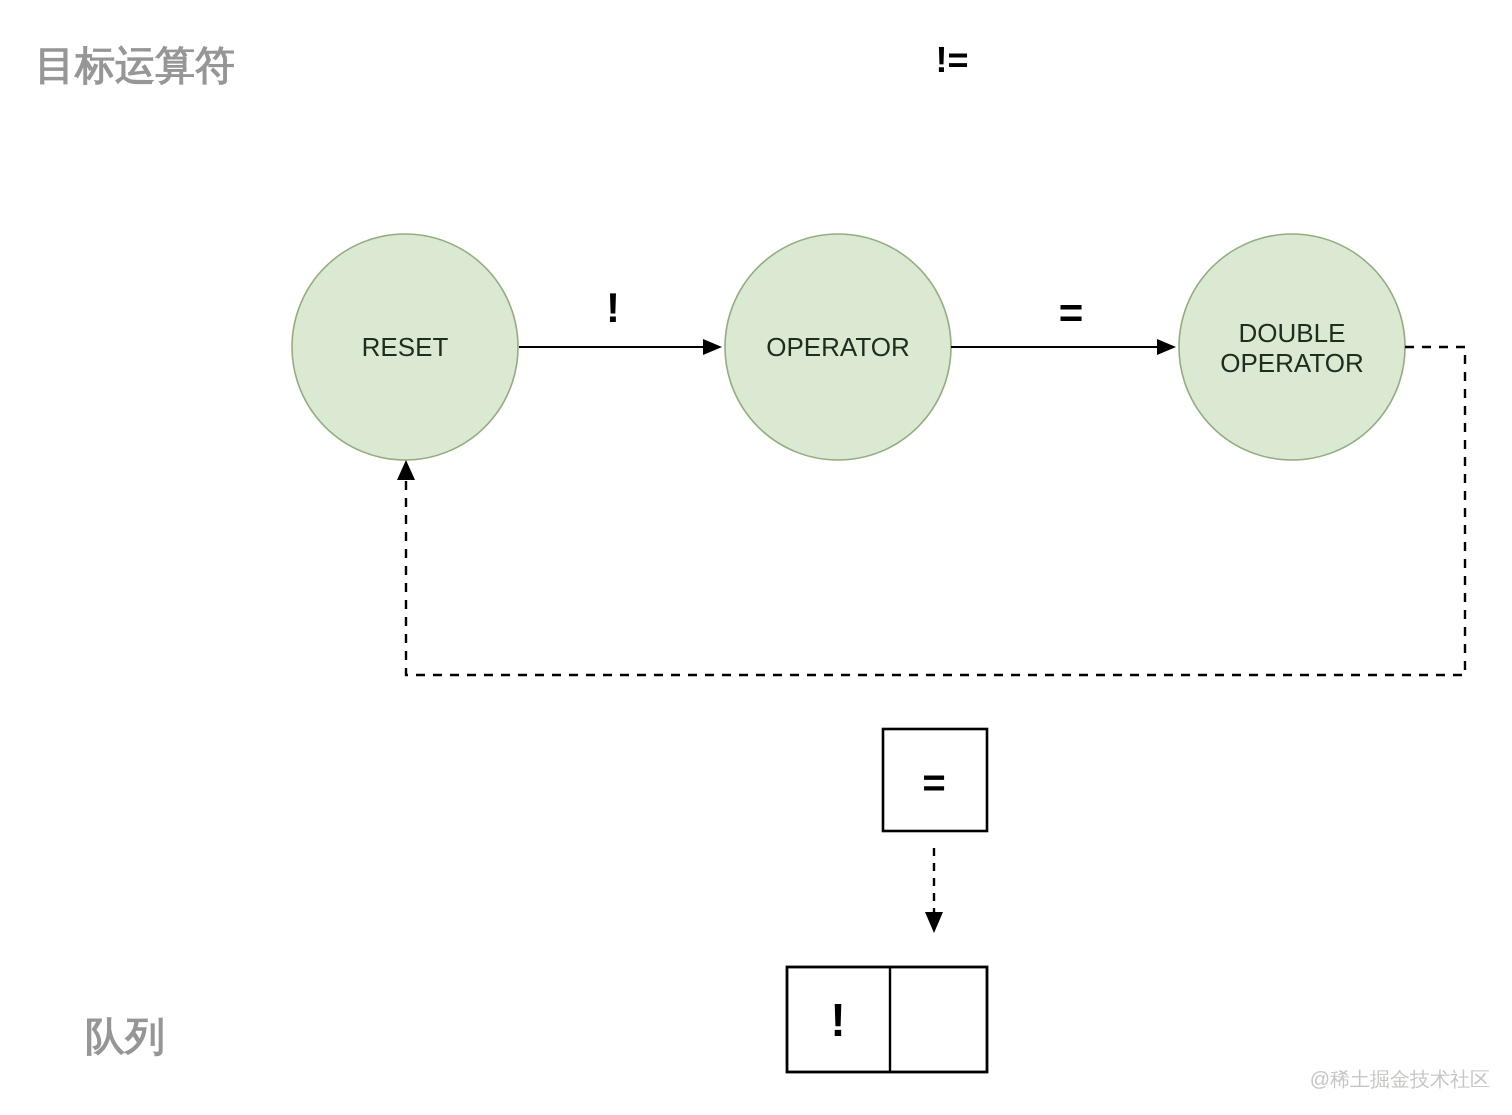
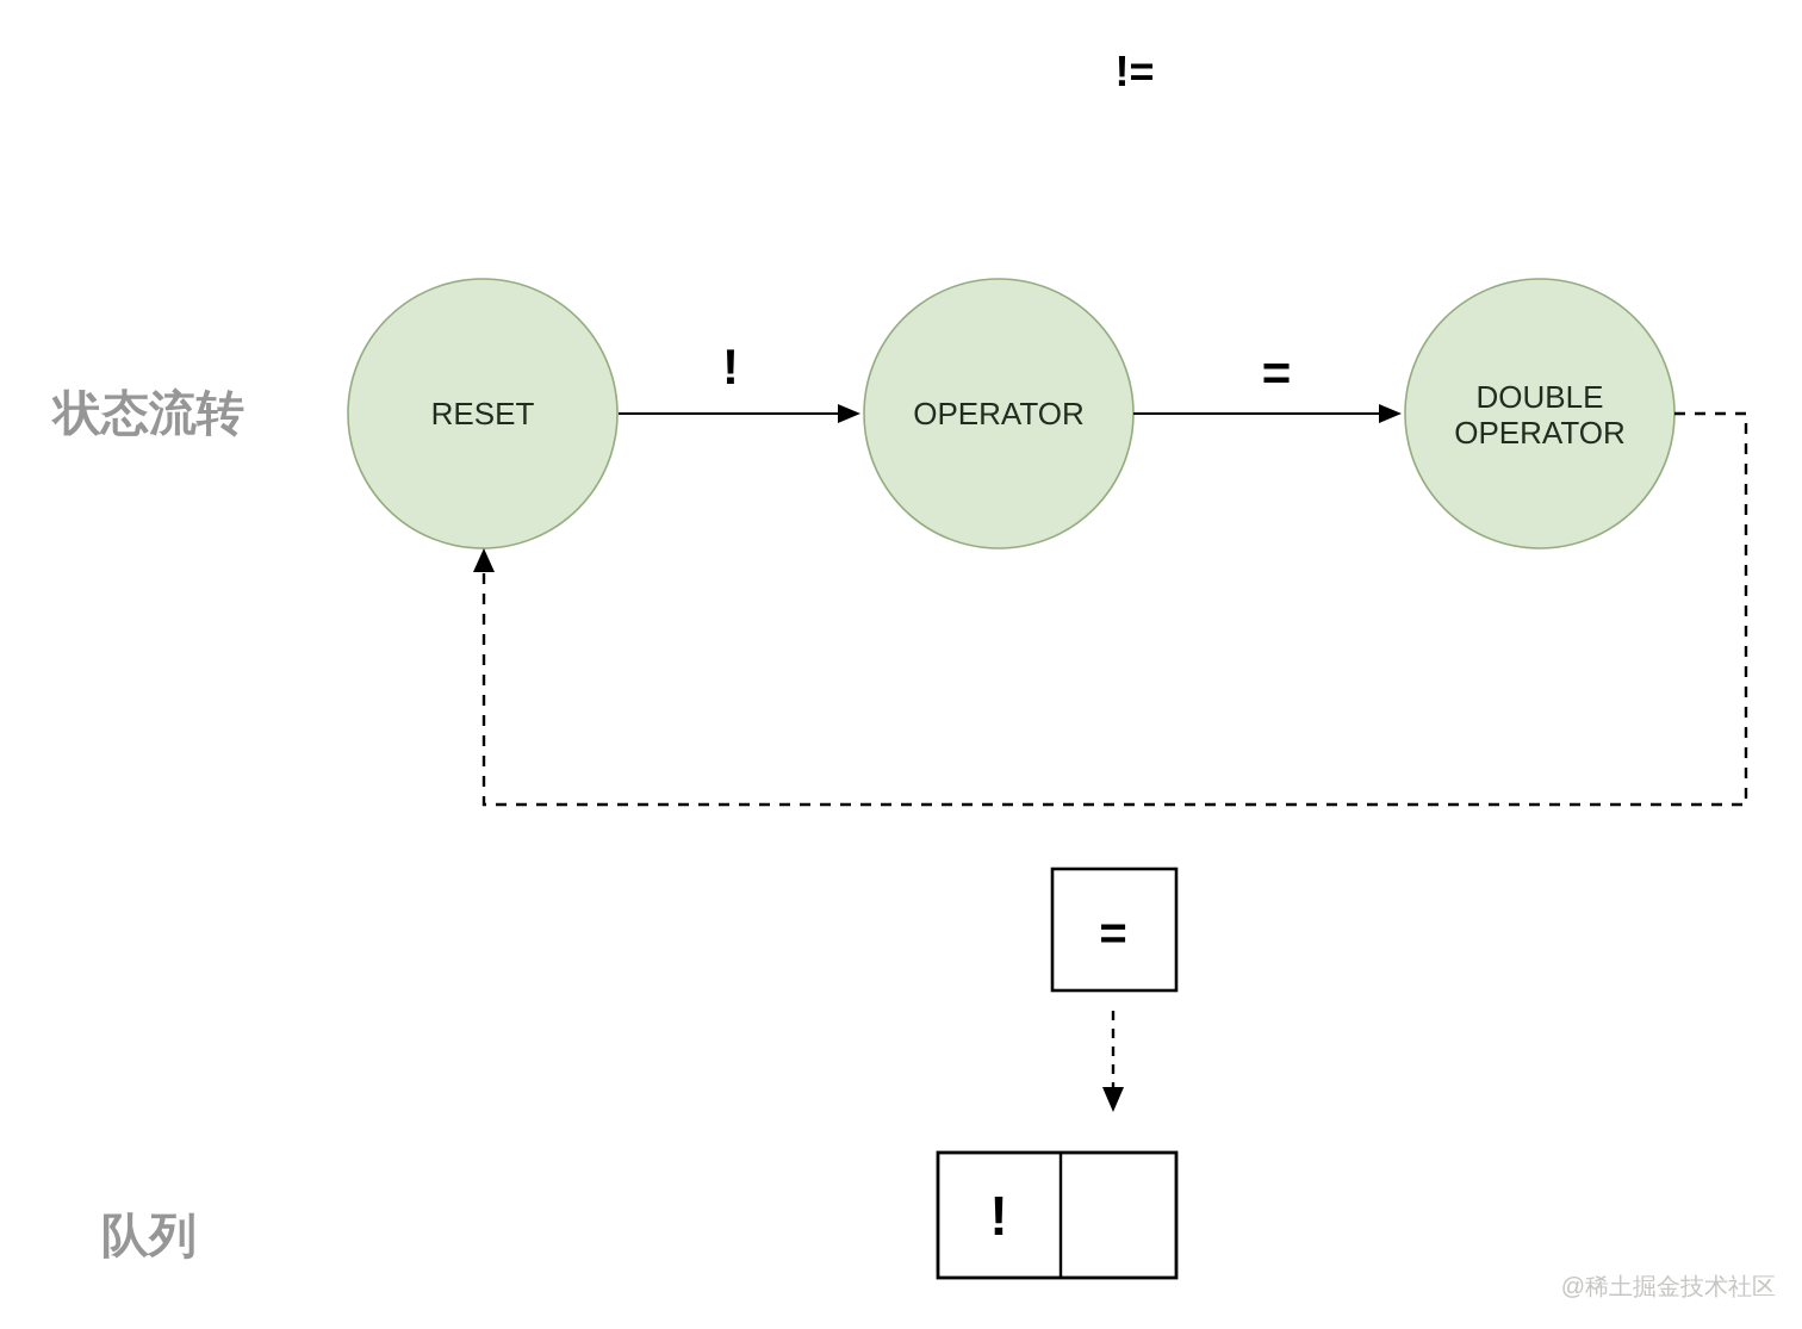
- 目标运算符
  !=
+ 状态流转
  RESET
  OPERATOR
  DOUBLE
  OPERATOR
  !
  =
  =
  !
  队列
  @稀土掘金技术社区
